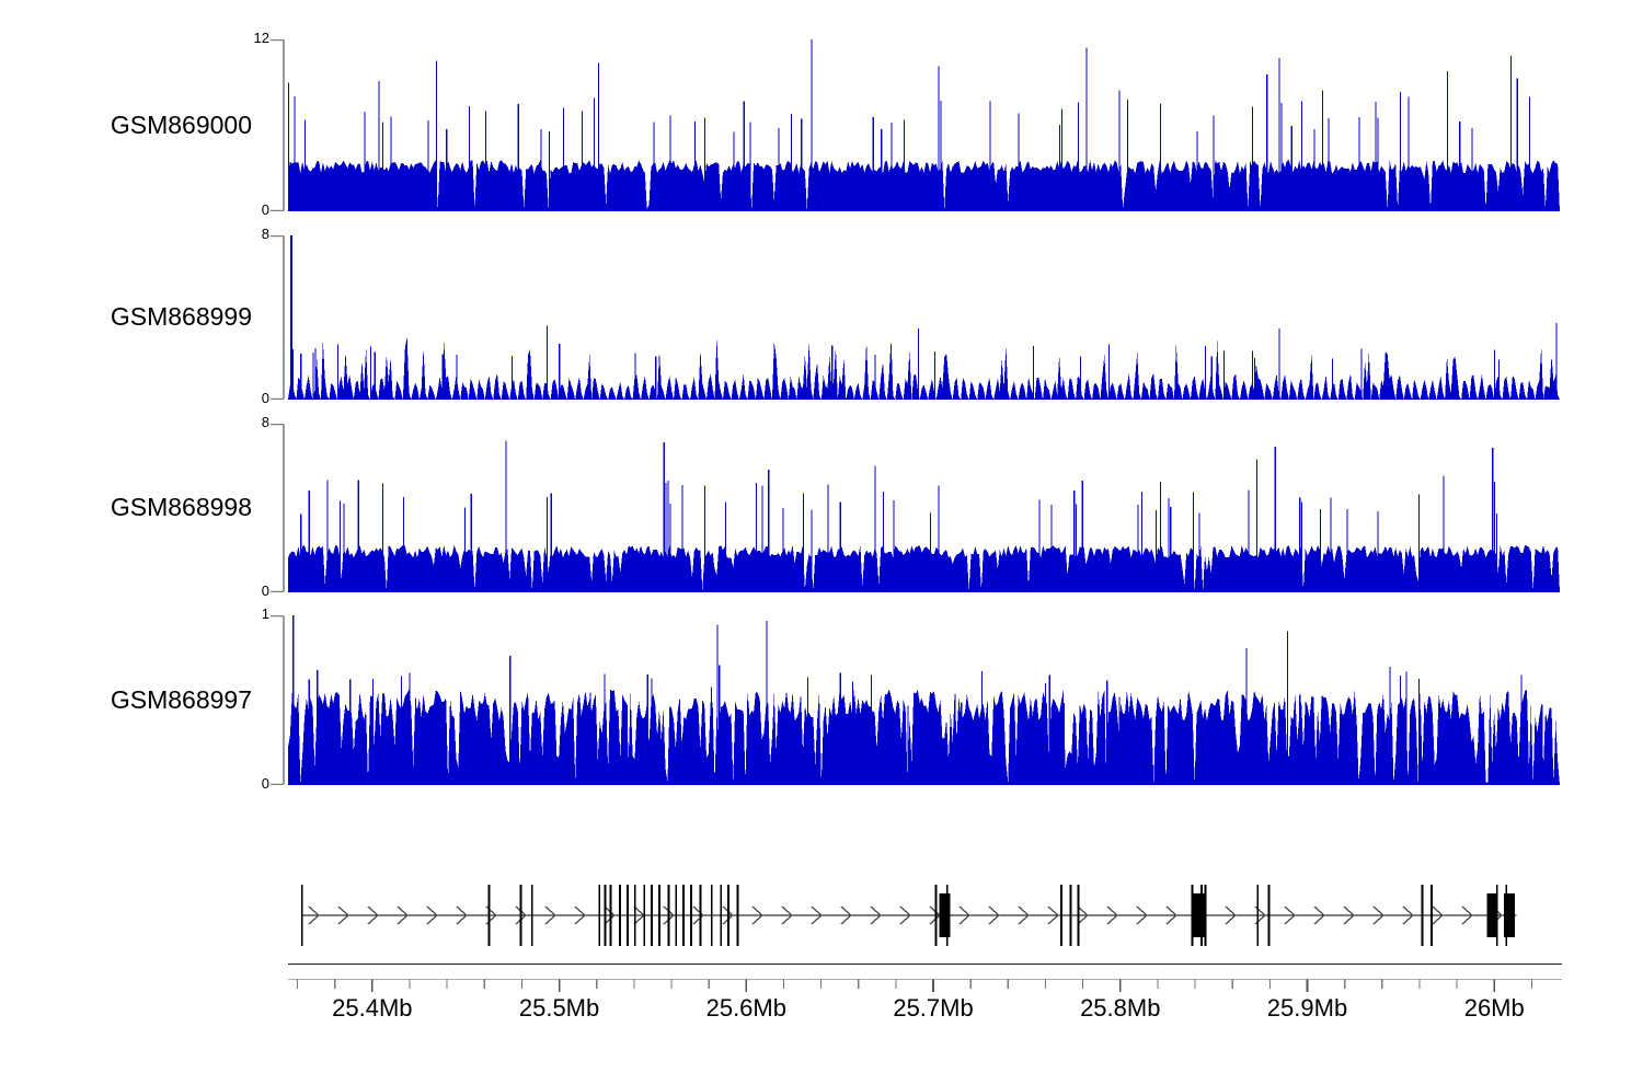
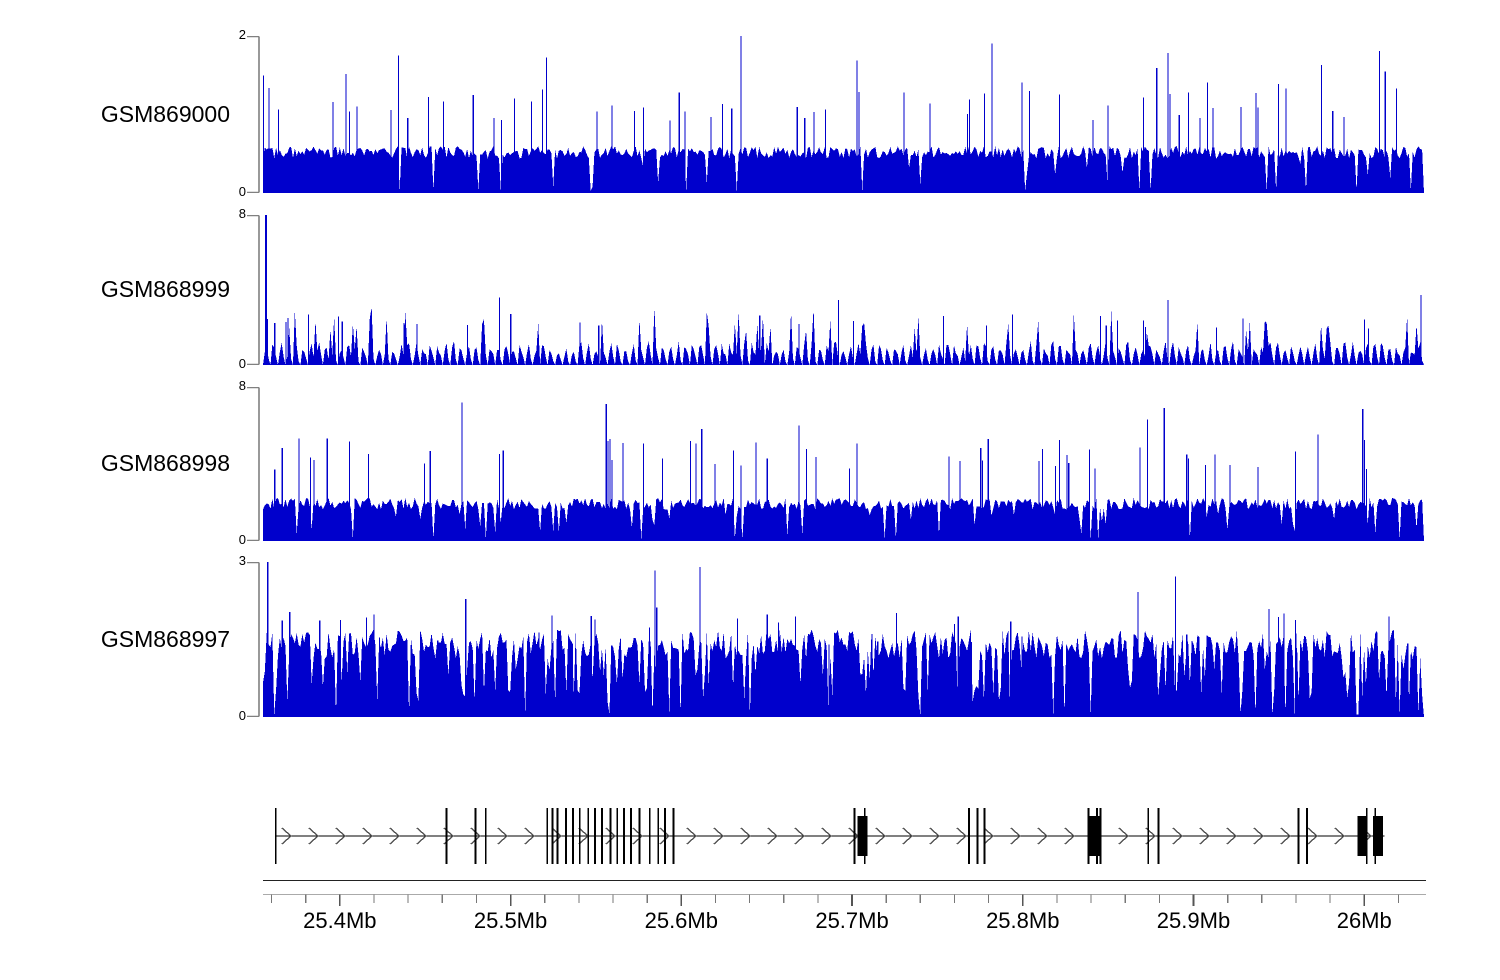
  GSM869000
- 12
+ 2
  0
  GSM868999
  8
  0
  GSM868998
  8
  0
  GSM868997
- 1
+ 3
  0
  25.4Mb
  25.5Mb
  25.6Mb
  25.7Mb
  25.8Mb
  25.9Mb
  26Mb
